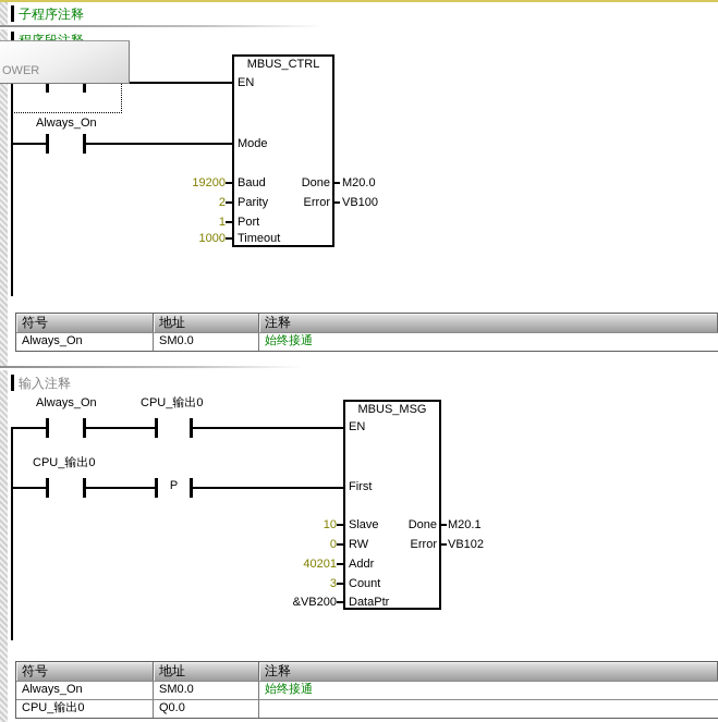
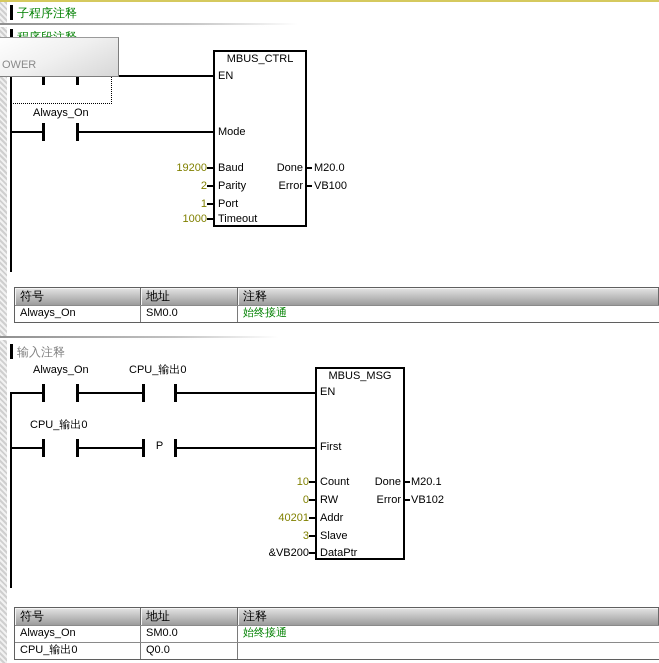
  子程序注释
  Always_On
  MBUS_CTRL
  EN
  Mode
  Baud
  Parity
  Port
  Timeout
  19200
  2
  1
  1000
  Done
  Error
  M20.0
  VB100
  OWER
  符号
  地址
  注释
  Always_On
  SM0.0
  始终接通
  输入注释
  Always_On
  CPU_输出0
  CPU_输出0
  P
  MBUS_MSG
  EN
  First
- Slave
+ Count
  RW
  Addr
- Count
+ Slave
  DataPtr
  10
  0
  40201
  3
  &VB200
  Done
  Error
  M20.1
  VB102
  符号
  地址
  注释
  Always_On
  SM0.0
  始终接通
  CPU_输出0
  Q0.0
